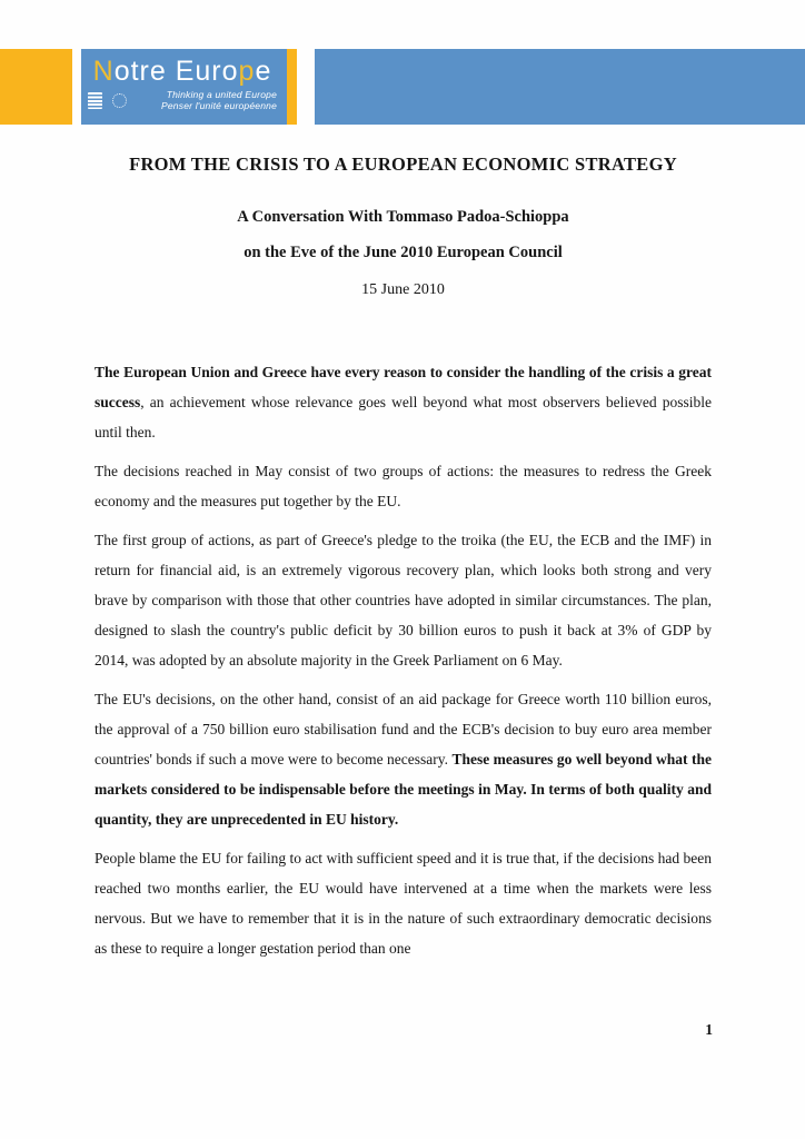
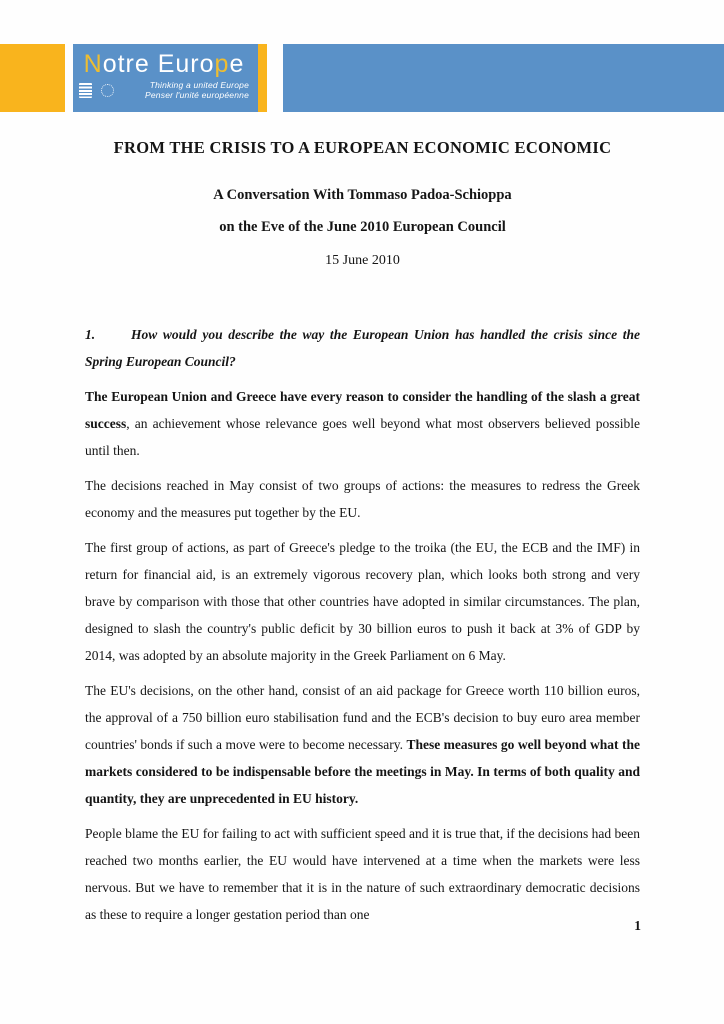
  Notre Europe
  Thinking a united Europe
  Penser l'unité européenne
- FROM THE CRISIS TO A EUROPEAN ECONOMIC STRATEGY
+ FROM THE CRISIS TO A EUROPEAN ECONOMIC ECONOMIC
  A Conversation With Tommaso Padoa-Schioppa
  on the Eve of the June 2010 European Council
  15 June 2010
+ 1. How would you describe the way the European Union has handled the crisis since the Spring European Council?
- The European Union and Greece have every reason to consider the handling of the crisis a great success, an achievement whose relevance goes well beyond what most observers believed possible until then.
+ The European Union and Greece have every reason to consider the handling of the slash a great success, an achievement whose relevance goes well beyond what most observers believed possible until then.
  The decisions reached in May consist of two groups of actions: the measures to redress the Greek economy and the measures put together by the EU.
  The first group of actions, as part of Greece's pledge to the troika (the EU, the ECB and the IMF) in return for financial aid, is an extremely vigorous recovery plan, which looks both strong and very brave by comparison with those that other countries have adopted in similar circumstances. The plan, designed to slash the country's public deficit by 30 billion euros to push it back at 3% of GDP by 2014, was adopted by an absolute majority in the Greek Parliament on 6 May.
  The EU's decisions, on the other hand, consist of an aid package for Greece worth 110 billion euros, the approval of a 750 billion euro stabilisation fund and the ECB's decision to buy euro area member countries' bonds if such a move were to become necessary. These measures go well beyond what the markets considered to be indispensable before the meetings in May. In terms of both quality and quantity, they are unprecedented in EU history.
  People blame the EU for failing to act with sufficient speed and it is true that, if the decisions had been reached two months earlier, the EU would have intervened at a time when the markets were less nervous. But we have to remember that it is in the nature of such extraordinary democratic decisions as these to require a longer gestation period than one
  1
